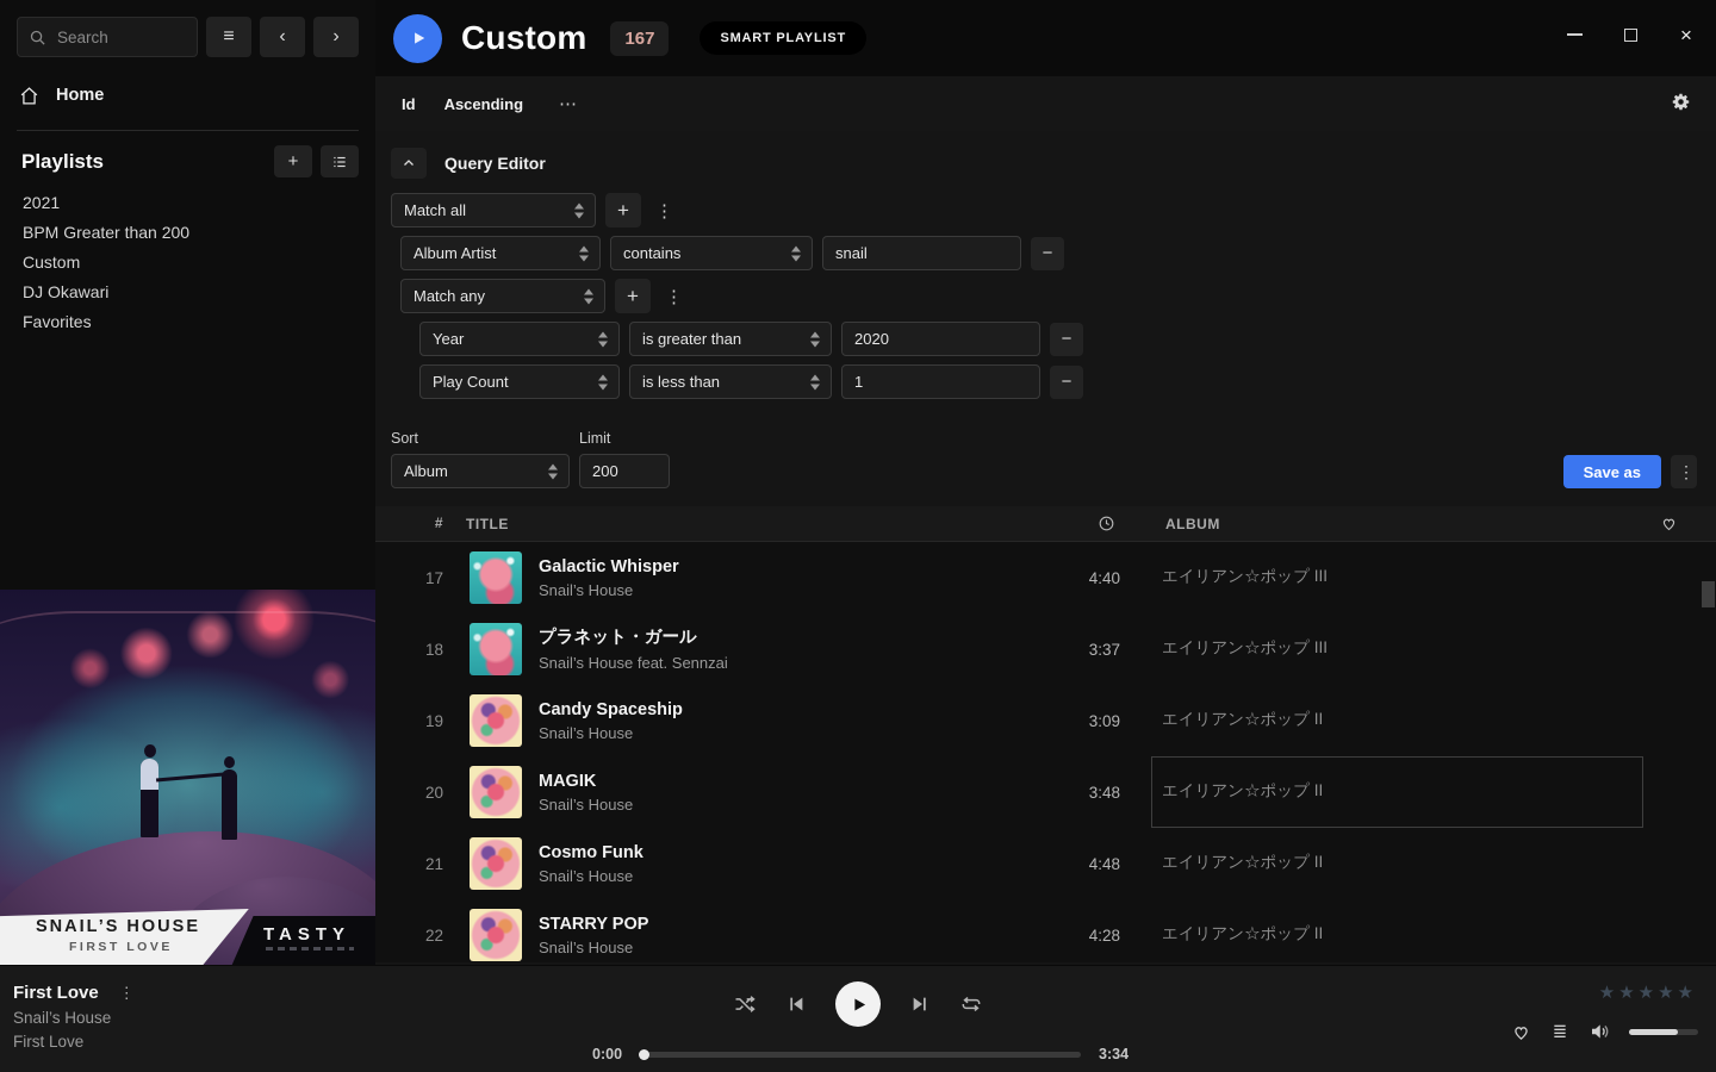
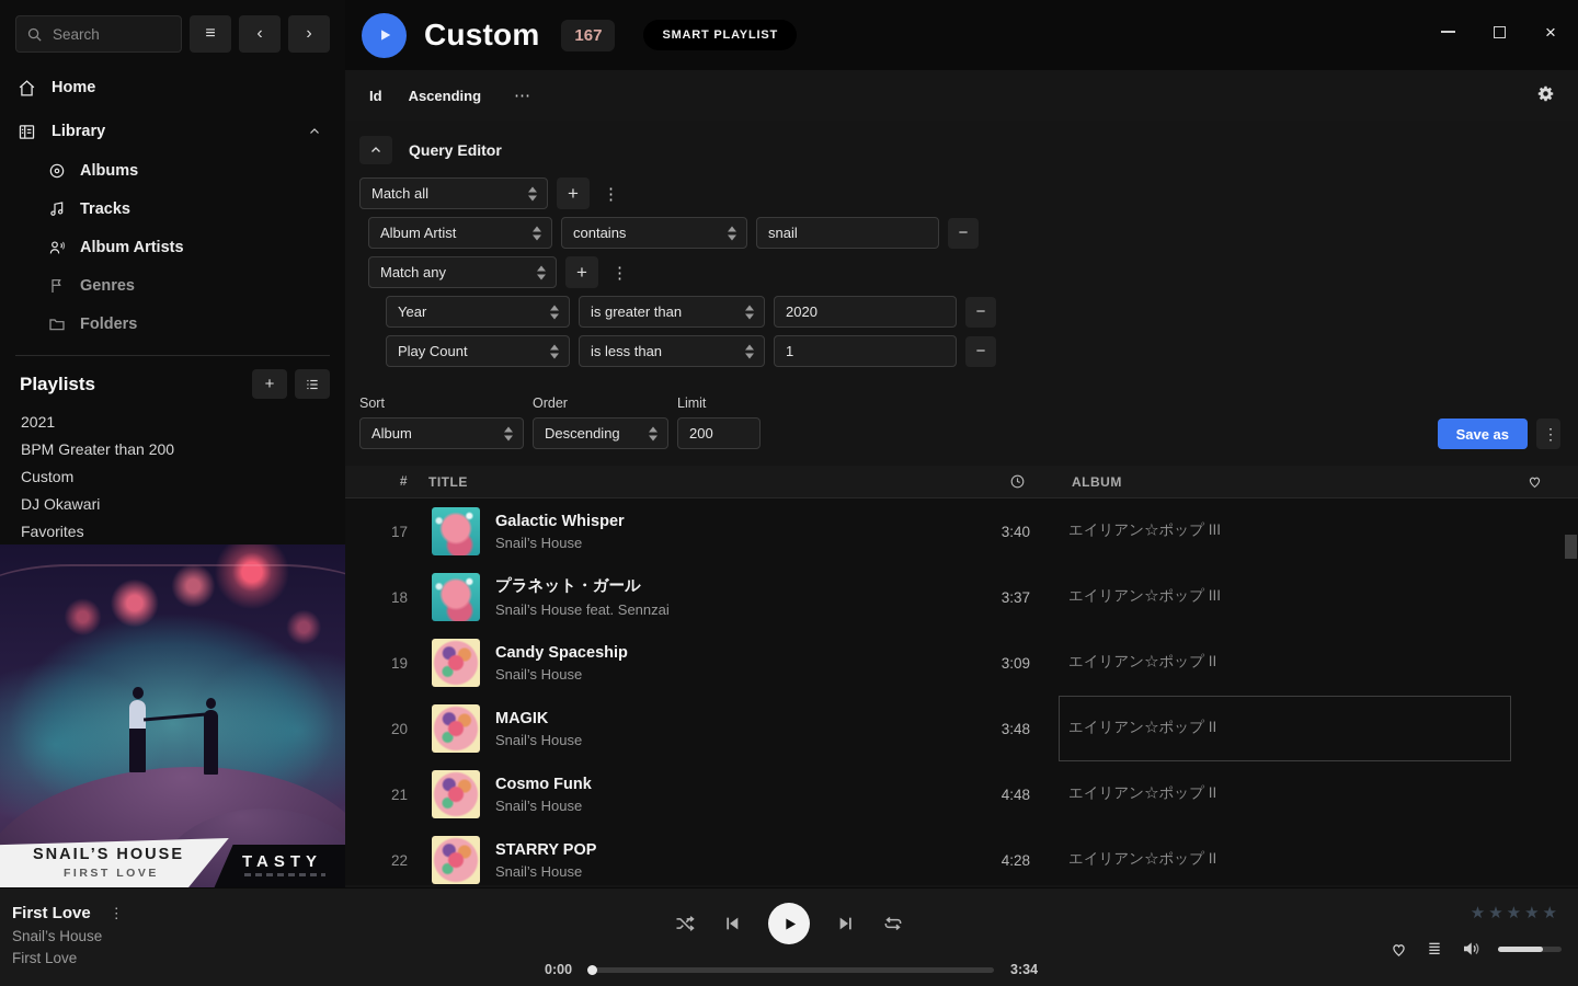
  Search
  ≡
  ‹
  ›
  Home
+ Library
+ Albums
+ Tracks
+ Album Artists
+ Genres
+ Folders
  Playlists
  +
  2021
  BPM Greater than 200
  Custom
  DJ Okawari
  Favorites
  SNAIL’S HOUSE
  FIRST LOVE
  TASTY
  Custom
  167
  SMART PLAYLIST
  ×
  Id
  Ascending
  ⋯
  Query Editor
  Match all
  +
  ⋮
  Album Artist
  contains
  snail
  −
  Match any
  +
  ⋮
  Year
  is greater than
  2020
  −
  Play Count
  is less than
  1
  −
  Sort
  Album
+ Order
+ Descending
  Limit
  200
  Save as
  ⋮
  #
  TITLE
  ALBUM
  17
  Galactic Whisper
  Snail’s House
- 4:40
+ 3:40
  エイリアン☆ポップ III
  18
  プラネット・ガール
  Snail’s House feat. Sennzai
  3:37
  エイリアン☆ポップ III
  19
  Candy Spaceship
  Snail’s House
  3:09
  エイリアン☆ポップ II
  20
  MAGIK
  Snail’s House
  3:48
  エイリアン☆ポップ II
  21
  Cosmo Funk
  Snail’s House
  4:48
  エイリアン☆ポップ II
  22
  STARRY POP
  Snail’s House
  4:28
  エイリアン☆ポップ II
  First Love
  ⋮
  Snail’s House
  First Love
  0:00
  3:34
  ★★★★★
